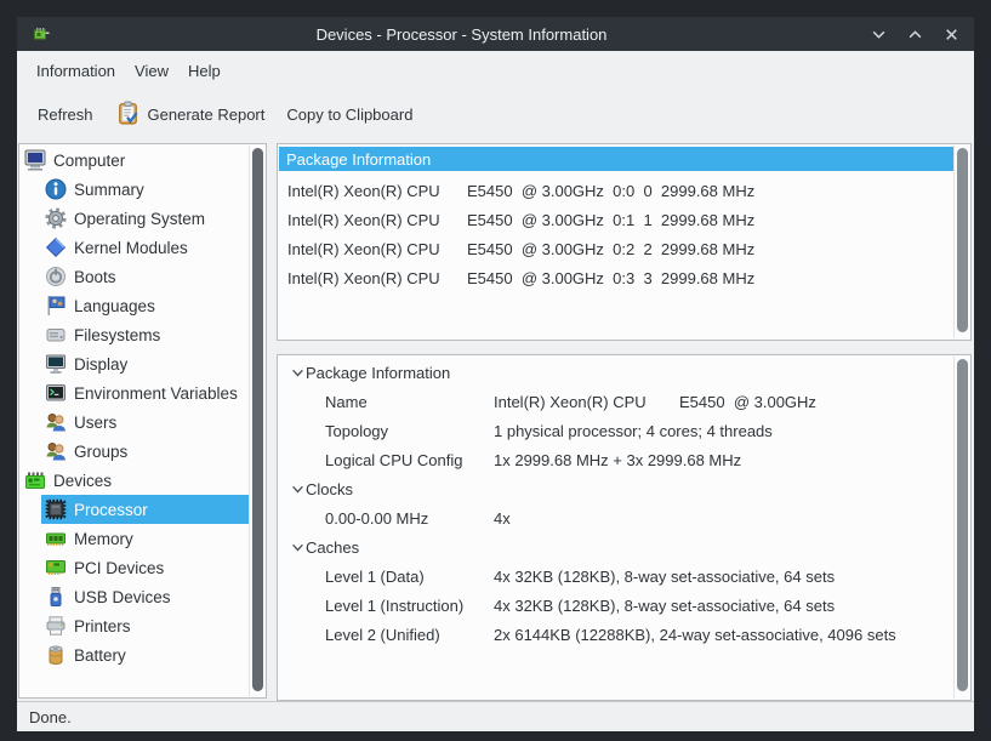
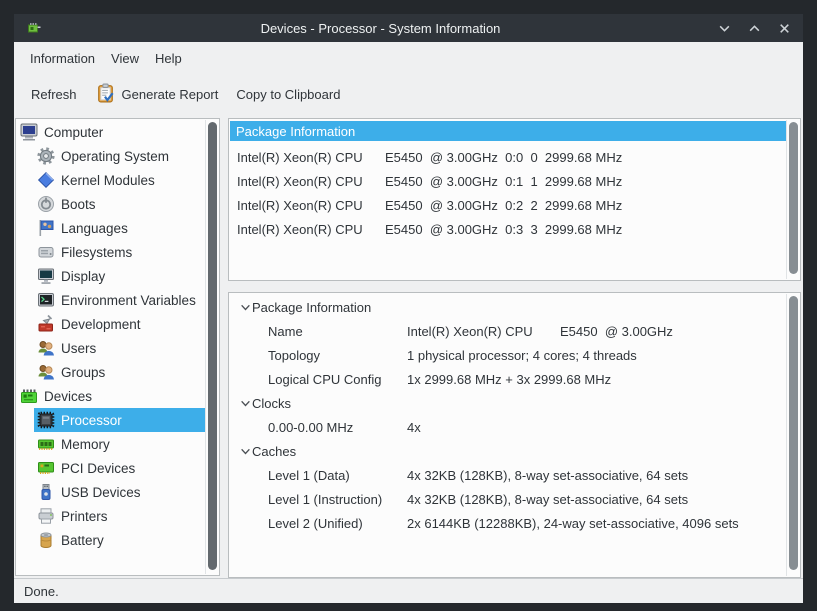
  Devices - Processor - System Information
  Information
  View
  Help
  Refresh
  Generate Report
  Copy to Clipboard
  Computer
- Summary
  Operating System
  Kernel Modules
  Boots
  Languages
  Filesystems
  Display
  Environment Variables
+ Development
  Users
  Groups
  Devices
  Processor
  Memory
  PCI Devices
  USB Devices
  Printers
  Battery
  Package Information
  Intel(R) Xeon(R) CPU
  E5450 @ 3.00GHz 0:0 0 2999.68 MHz
  Intel(R) Xeon(R) CPU
  E5450 @ 3.00GHz 0:1 1 2999.68 MHz
  Intel(R) Xeon(R) CPU
  E5450 @ 3.00GHz 0:2 2 2999.68 MHz
  Intel(R) Xeon(R) CPU
  E5450 @ 3.00GHz 0:3 3 2999.68 MHz
  Package Information
  Name
  Intel(R) Xeon(R) CPU
  E5450 @ 3.00GHz
  Topology
  1 physical processor; 4 cores; 4 threads
  Logical CPU Config
  1x 2999.68 MHz + 3x 2999.68 MHz
  Clocks
  0.00-0.00 MHz
  4x
  Caches
  Level 1 (Data)
  4x 32KB (128KB), 8-way set-associative, 64 sets
  Level 1 (Instruction)
  4x 32KB (128KB), 8-way set-associative, 64 sets
  Level 2 (Unified)
  2x 6144KB (12288KB), 24-way set-associative, 4096 sets
  Done.
